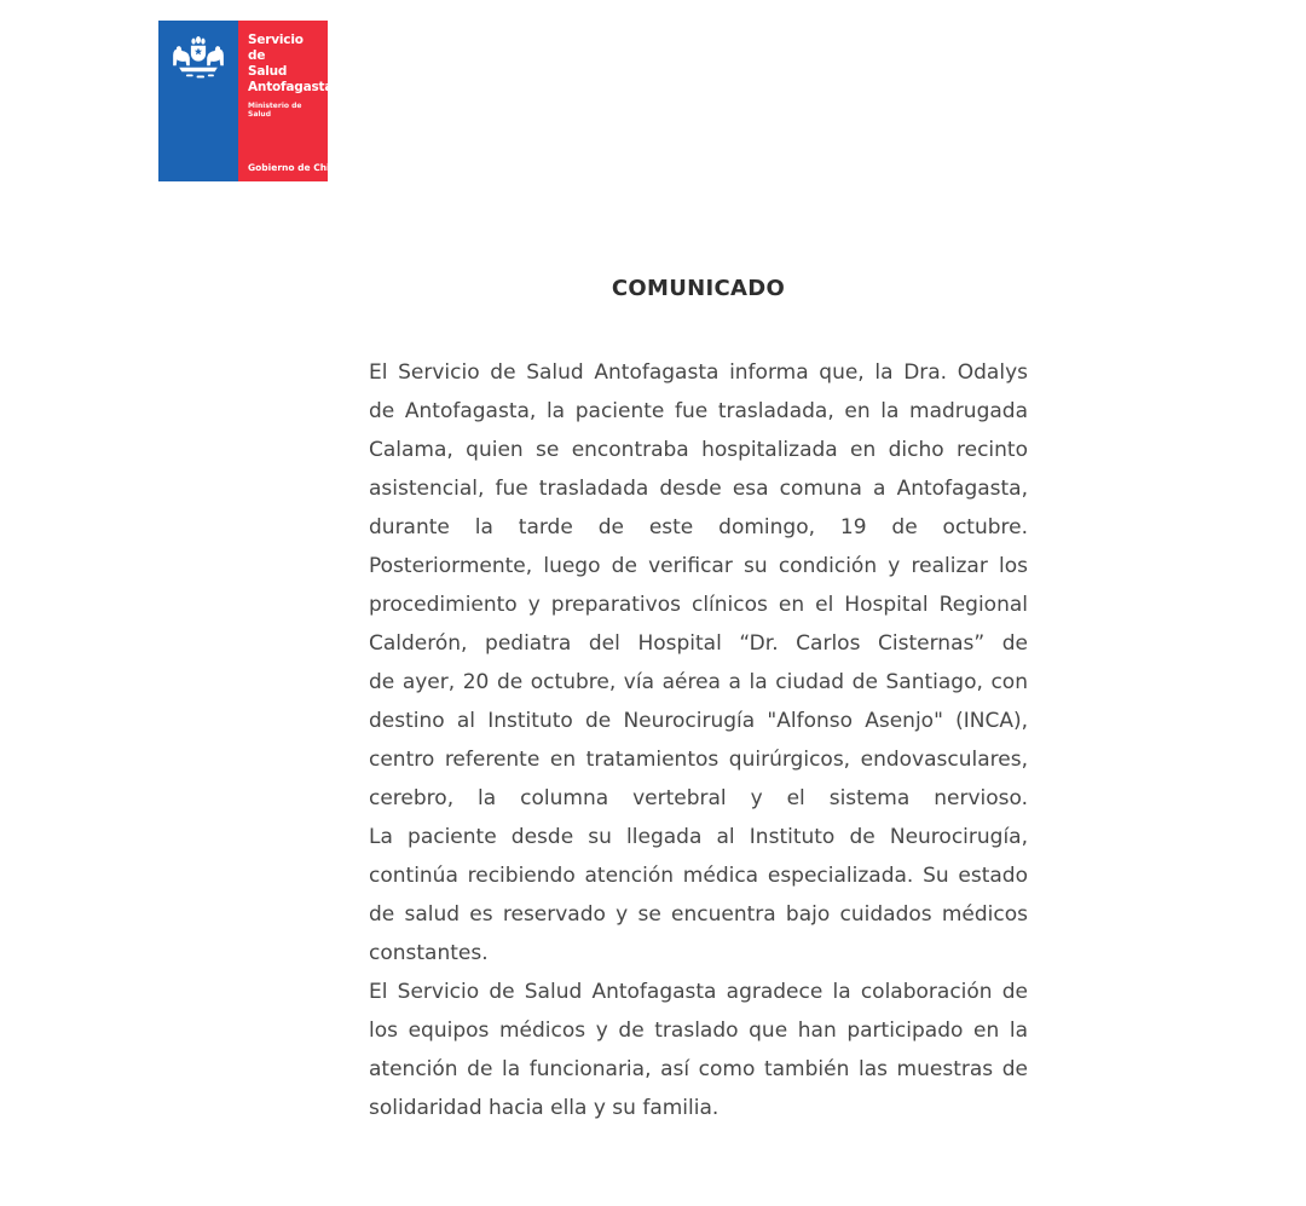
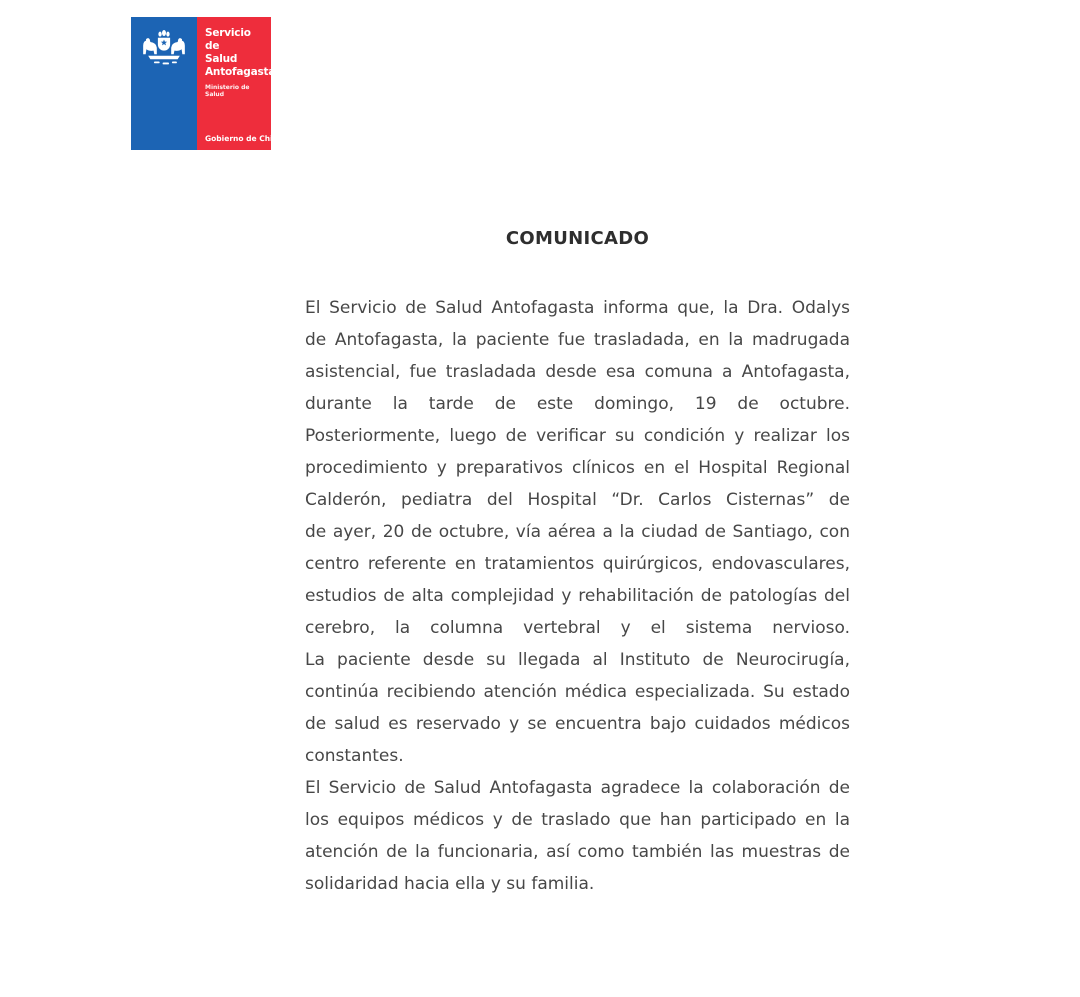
  Servicio de
  Salud
  Antofagasta
  Gobierno de Chile
  COMUNICADO
  El Servicio de Salud Antofagasta informa que, la Dra. Odalys
  de Antofagasta, la paciente fue trasladada, en la madrugada
- Calama, quien se encontraba hospitalizada en dicho recinto
  asistencial, fue trasladada desde esa comuna a Antofagasta,
  durante la tarde de este domingo, 19 de octubre.
  Posteriormente, luego de verificar su condición y realizar los
  procedimiento y preparativos clínicos en el Hospital Regional
  Calderón, pediatra del Hospital “Dr. Carlos Cisternas” de
  de ayer, 20 de octubre, vía aérea a la ciudad de Santiago, con
- destino al Instituto de Neurocirugía "Alfonso Asenjo" (INCA),
  centro referente en tratamientos quirúrgicos, endovasculares,
+ estudios de alta complejidad y rehabilitación de patologías del
  cerebro, la columna vertebral y el sistema nervioso.
  La paciente desde su llegada al Instituto de Neurocirugía,
  continúa recibiendo atención médica especializada. Su estado
  de salud es reservado y se encuentra bajo cuidados médicos
  constantes.
  El Servicio de Salud Antofagasta agradece la colaboración de
  los equipos médicos y de traslado que han participado en la
  atención de la funcionaria, así como también las muestras de
  solidaridad hacia ella y su familia.
